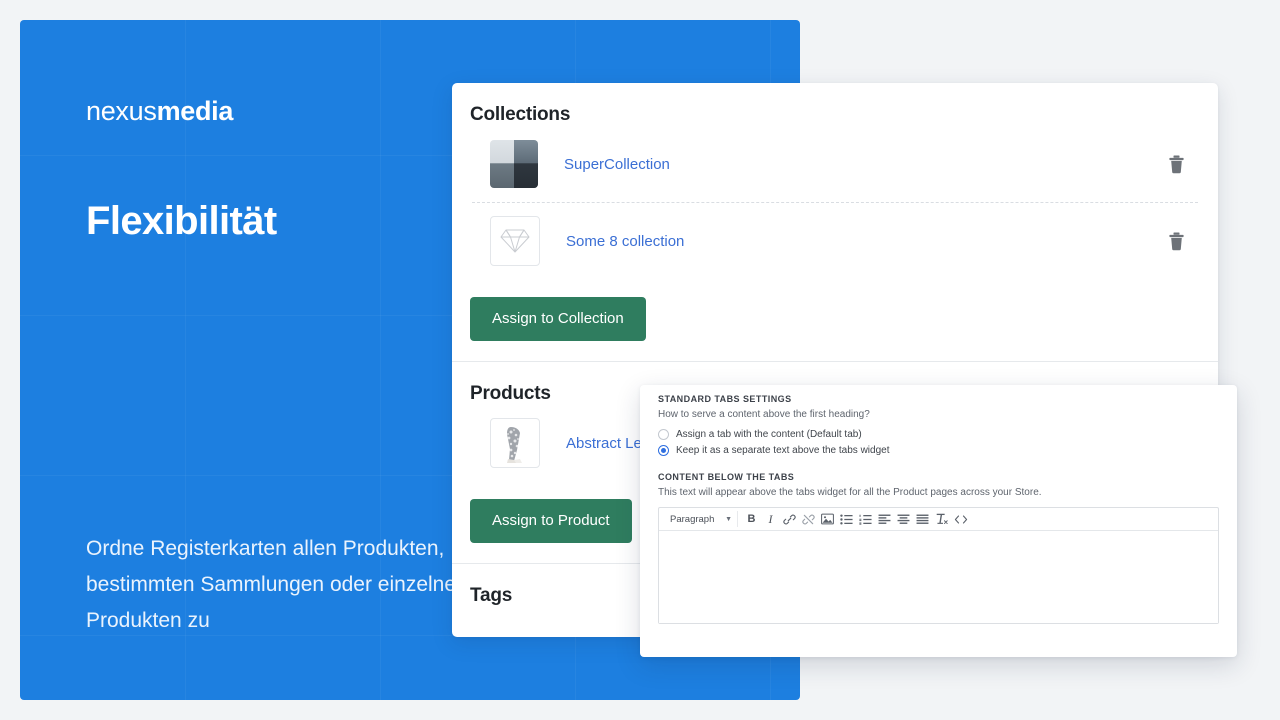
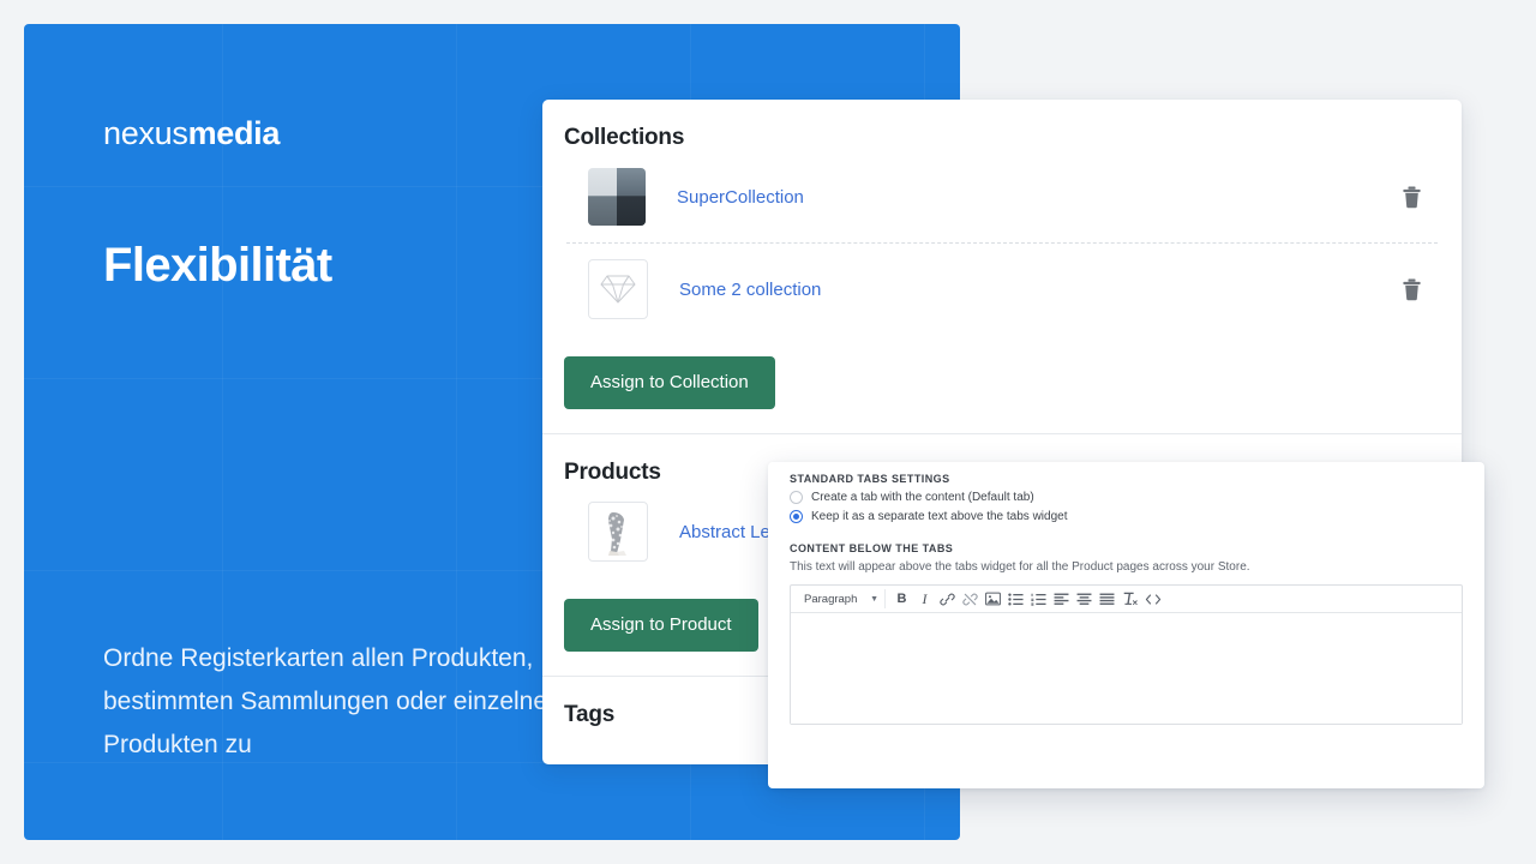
  nexusmedia
  Flexibilität
  Ordne Registerkarten allen Produkten, bestimmten Sammlungen oder einzelne Produkten zu
  Collections
  SuperCollection
- Some 8 collection
+ Some 2 collection
  Assign to Collection
  Products
  Assign to Product
  Tags
  STANDARD TABS SETTINGS
- How to serve a content above the first heading?
- Assign a tab with the content (Default tab)
+ Create a tab with the content (Default tab)
  Keep it as a separate text above the tabs widget
  CONTENT BELOW THE TABS
  This text will appear above the tabs widget for all the Product pages across your Store.
  Paragraph
  B
  I
